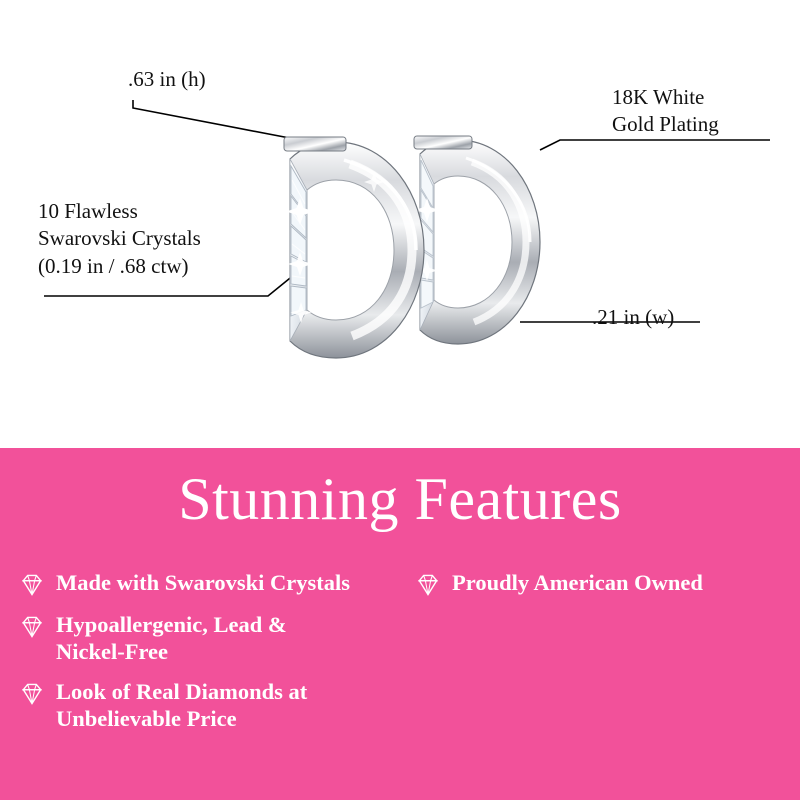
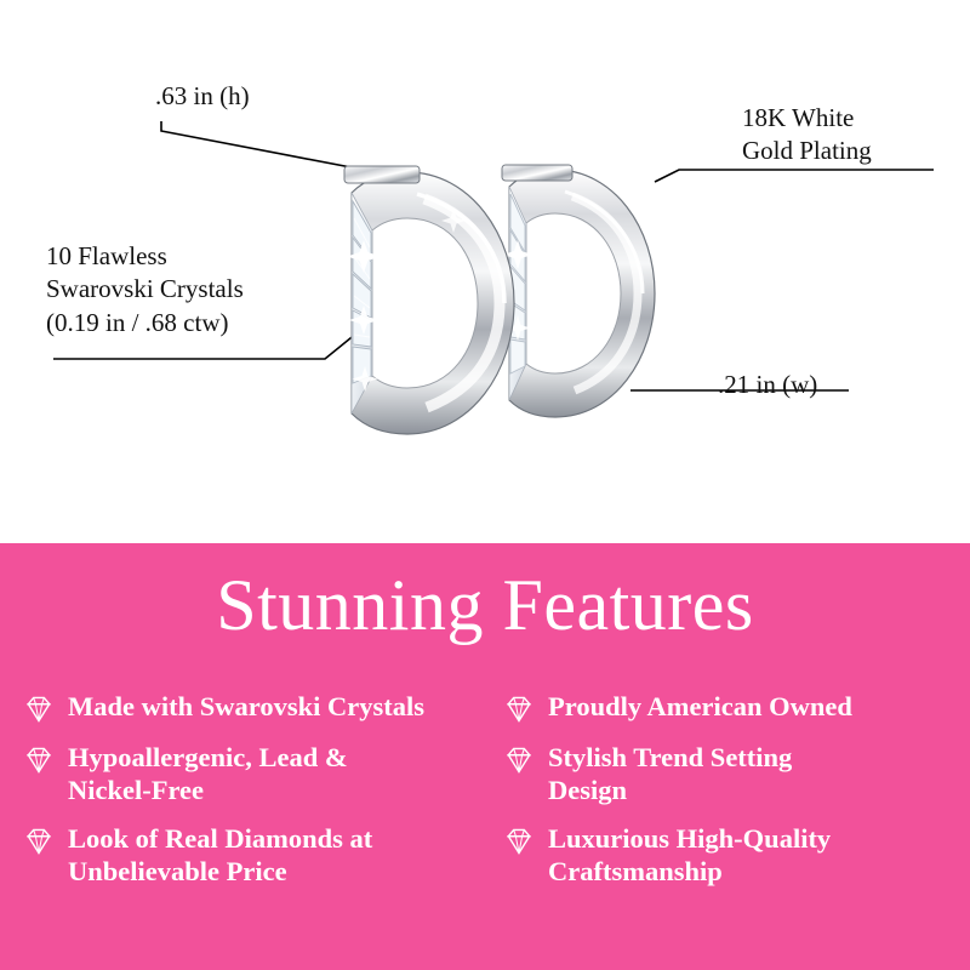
  .63 in (h)
  18K White
  Gold Plating
  10 Flawless
  Swarovski Crystals
  (0.19 in / .68 ctw)
  .21 in (w)
  Stunning Features
  Made with Swarovski Crystals
  Hypoallergenic, Lead &
  Nickel-Free
  Look of Real Diamonds at
  Unbelievable Price
  Proudly American Owned
+ Stylish Trend Setting
+ Design
+ Luxurious High-Quality
+ Craftsmanship
